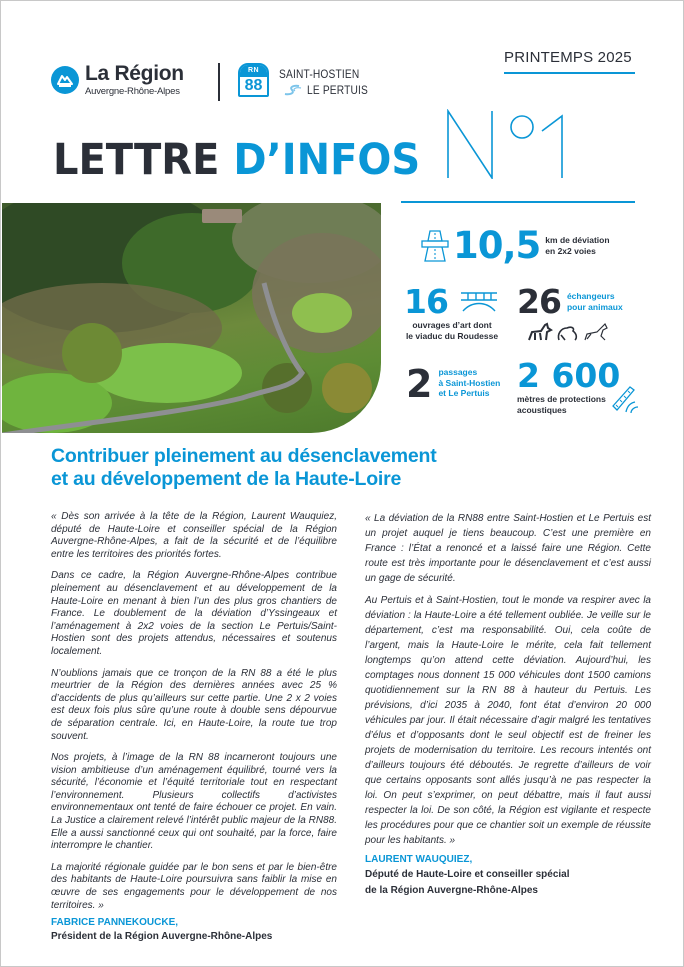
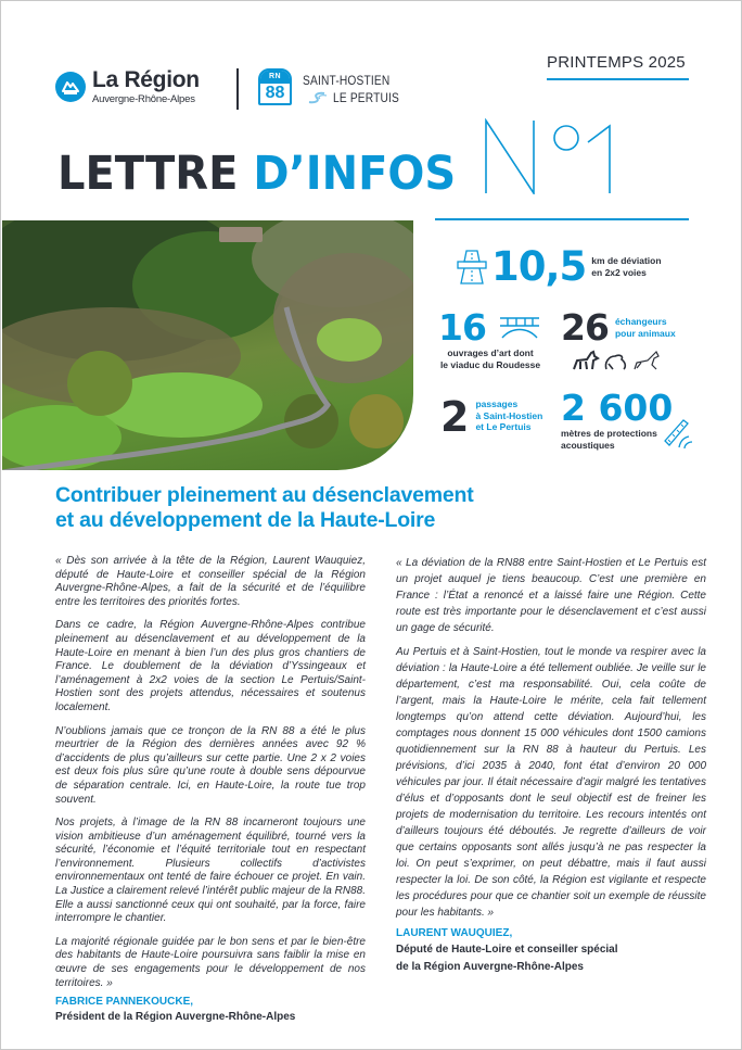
  La Région
  Auvergne-Rhône-Alpes
  88
  SAINT-HOSTIEN
  LE PERTUIS
  PRINTEMPS 2025
  LETTRE D’INFOS
  10,5
  km de déviation
  en 2x2 voies
  16
  ouvrages d’art dont
  le viaduc du Roudesse
  26
  échangeurs
  pour animaux
  2
  passages
  à Saint-Hostien
  et Le Pertuis
  2 600
  mètres de protections
  acoustiques
  Contribuer pleinement au désenclavement
  et au développement de la Haute-Loire
  « Dès son arrivée à la tête de la Région, Laurent Wauquiez, député de Haute-Loire et conseiller spécial de la Région Auvergne-Rhône-Alpes, a fait de la sécurité et de l’équilibre entre les territoires des priorités fortes.
  Dans ce cadre, la Région Auvergne-Rhône-Alpes contribue pleinement au désenclavement et au développement de la Haute-Loire en menant à bien l’un des plus gros chantiers de France. Le doublement de la déviation d’Yssingeaux et l’aménagement à 2x2 voies de la section Le Pertuis/Saint-Hostien sont des projets attendus, nécessaires et soutenus localement.
- N’oublions jamais que ce tronçon de la RN 88 a été le plus meurtrier de la Région des dernières années avec 25 % d’accidents de plus qu’ailleurs sur cette partie. Une 2 x 2 voies est deux fois plus sûre qu’une route à double sens dépourvue de séparation centrale. Ici, en Haute-Loire, la route tue trop souvent.
+ N’oublions jamais que ce tronçon de la RN 88 a été le plus meurtrier de la Région des dernières années avec 92 % d’accidents de plus qu’ailleurs sur cette partie. Une 2 x 2 voies est deux fois plus sûre qu’une route à double sens dépourvue de séparation centrale. Ici, en Haute-Loire, la route tue trop souvent.
  Nos projets, à l’image de la RN 88 incarneront toujours une vision ambitieuse d’un aménagement équilibré, tourné vers la sécurité, l’économie et l’équité territoriale tout en respectant l’environnement. Plusieurs collectifs d’activistes environnementaux ont tenté de faire échouer ce projet. En vain. La Justice a clairement relevé l’intérêt public majeur de la RN88. Elle a aussi sanctionné ceux qui ont souhaité, par la force, faire interrompre le chantier.
  La majorité régionale guidée par le bon sens et par le bien-être des habitants de Haute-Loire poursuivra sans faiblir la mise en œuvre de ses engagements pour le développement de nos territoires. »
  FABRICE PANNEKOUCKE,
  Président de la Région Auvergne-Rhône-Alpes
  « La déviation de la RN88 entre Saint-Hostien et Le Pertuis est un projet auquel je tiens beaucoup. C’est une première en France : l’État a renoncé et a laissé faire une Région. Cette route est très importante pour le désenclavement et c’est aussi un gage de sécurité.
  Au Pertuis et à Saint-Hostien, tout le monde va respirer avec la déviation : la Haute-Loire a été tellement oubliée. Je veille sur le département, c’est ma responsabilité. Oui, cela coûte de l’argent, mais la Haute-Loire le mérite, cela fait tellement longtemps qu’on attend cette déviation. Aujourd’hui, les comptages nous donnent 15 000 véhicules dont 1500 camions quotidiennement sur la RN 88 à hauteur du Pertuis. Les prévisions, d’ici 2035 à 2040, font état d’environ 20 000 véhicules par jour. Il était nécessaire d’agir malgré les tentatives d’élus et d’opposants dont le seul objectif est de freiner les projets de modernisation du territoire. Les recours intentés ont d’ailleurs toujours été déboutés. Je regrette d’ailleurs de voir que certains opposants sont allés jusqu’à ne pas respecter la loi. On peut s’exprimer, on peut débattre, mais il faut aussi respecter la loi. De son côté, la Région est vigilante et respecte les procédures pour que ce chantier soit un exemple de réussite pour les habitants. »
  LAURENT WAUQUIEZ,
  Député de Haute-Loire et conseiller spécial
  de la Région Auvergne-Rhône-Alpes
